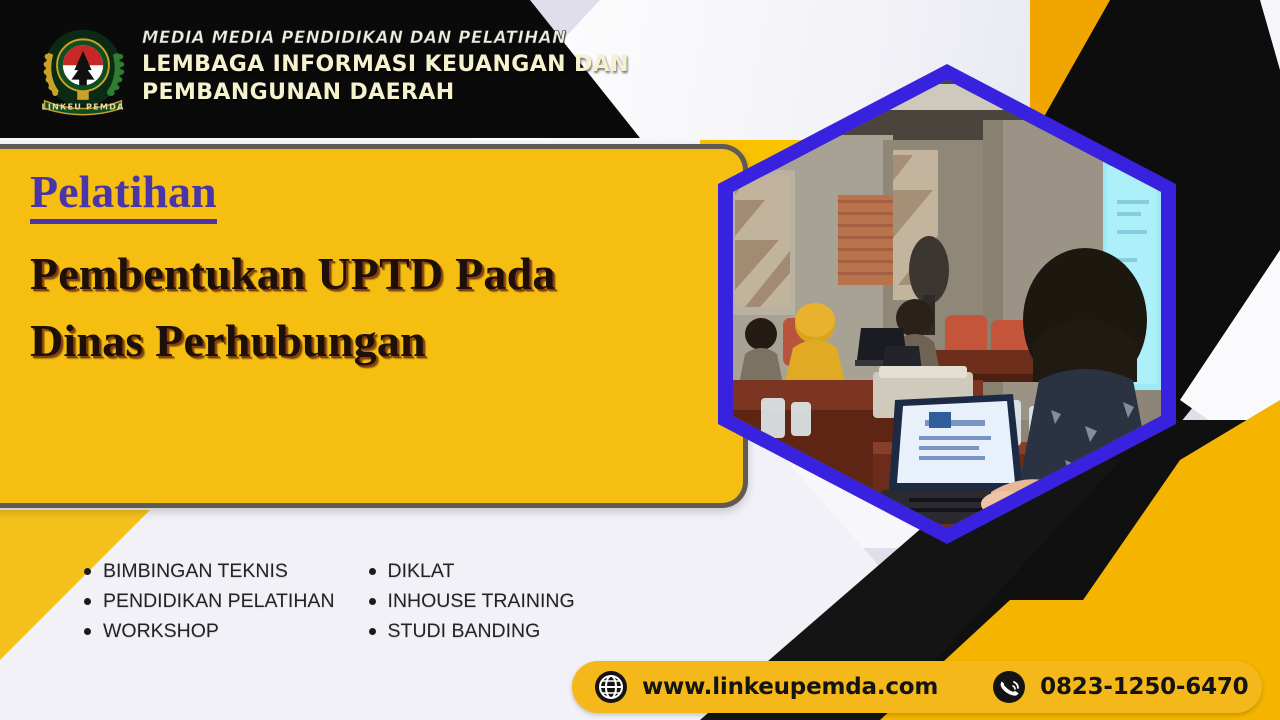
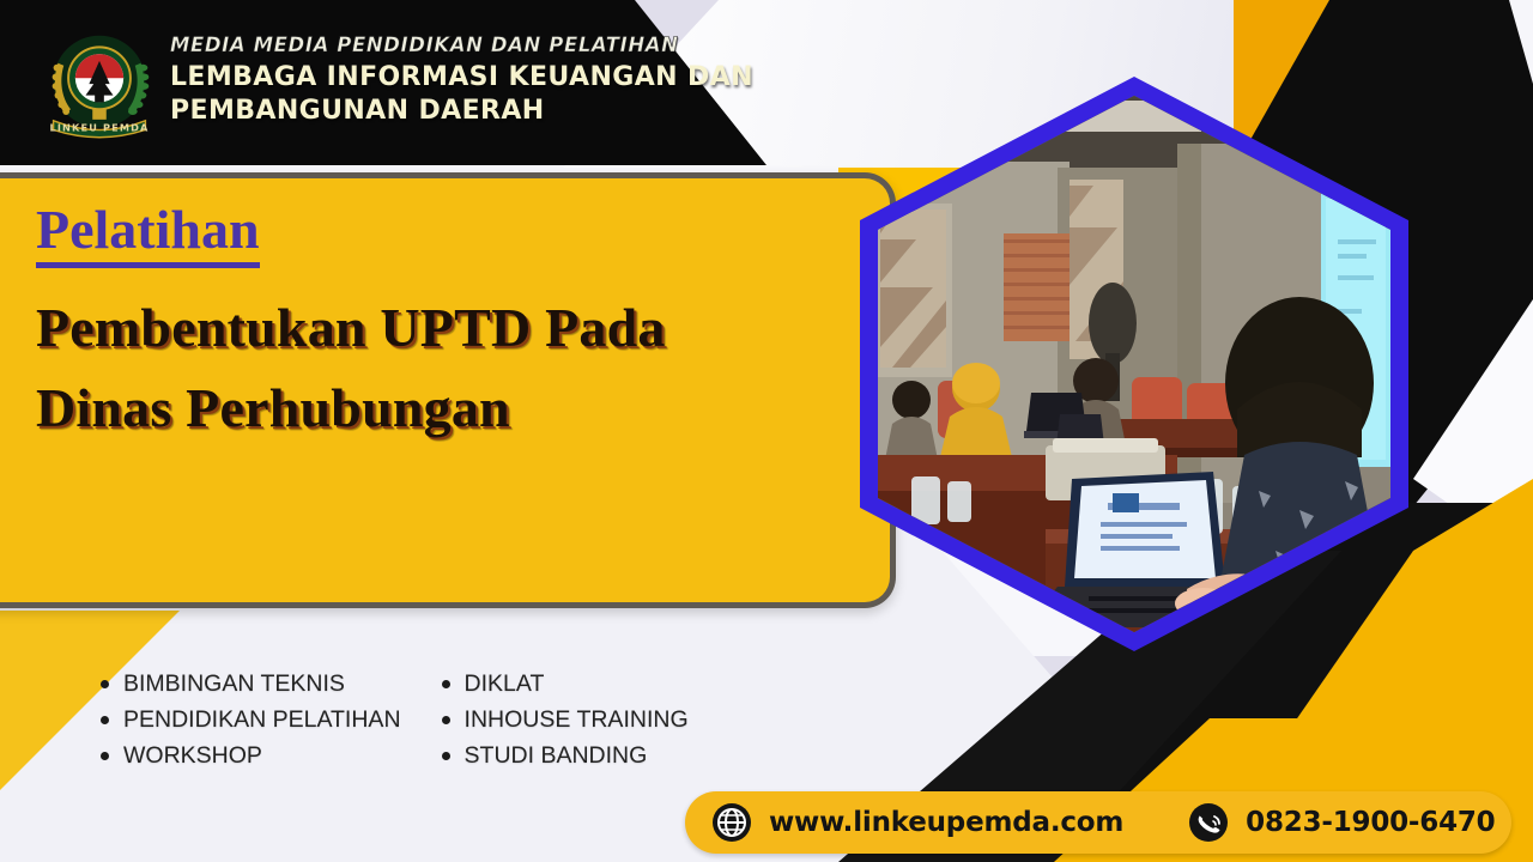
  LINKEU PEMDA
  MEDIA MEDIA PENDIDIKAN DAN PELATIHAN
  LEMBAGA INFORMASI KEUANGAN DAN
  PEMBANGUNAN DAERAH
  Pelatihan
  Pembentukan UPTD Pada
  Dinas Perhubungan
  BIMBINGAN TEKNIS
  PENDIDIKAN PELATIHAN
  WORKSHOP
  DIKLAT
  INHOUSE TRAINING
  STUDI BANDING
  www.linkeupemda.com
- 0823-1250-6470
+ 0823-1900-6470
